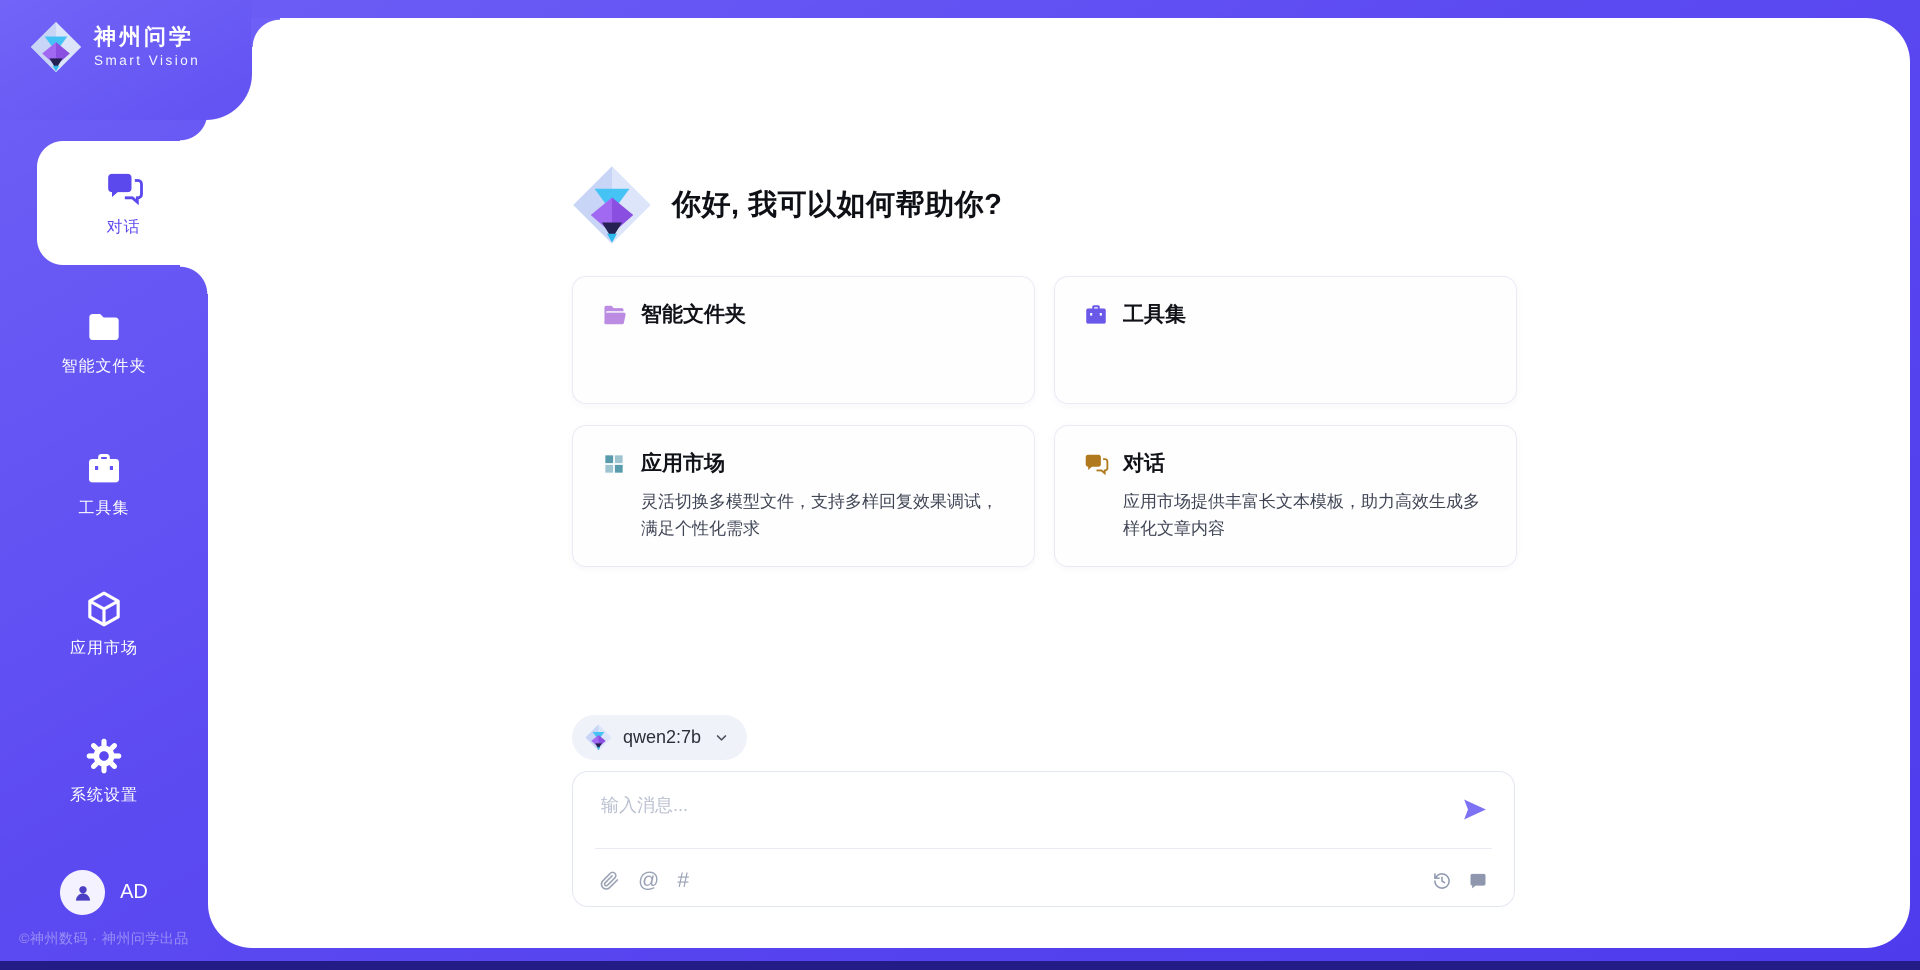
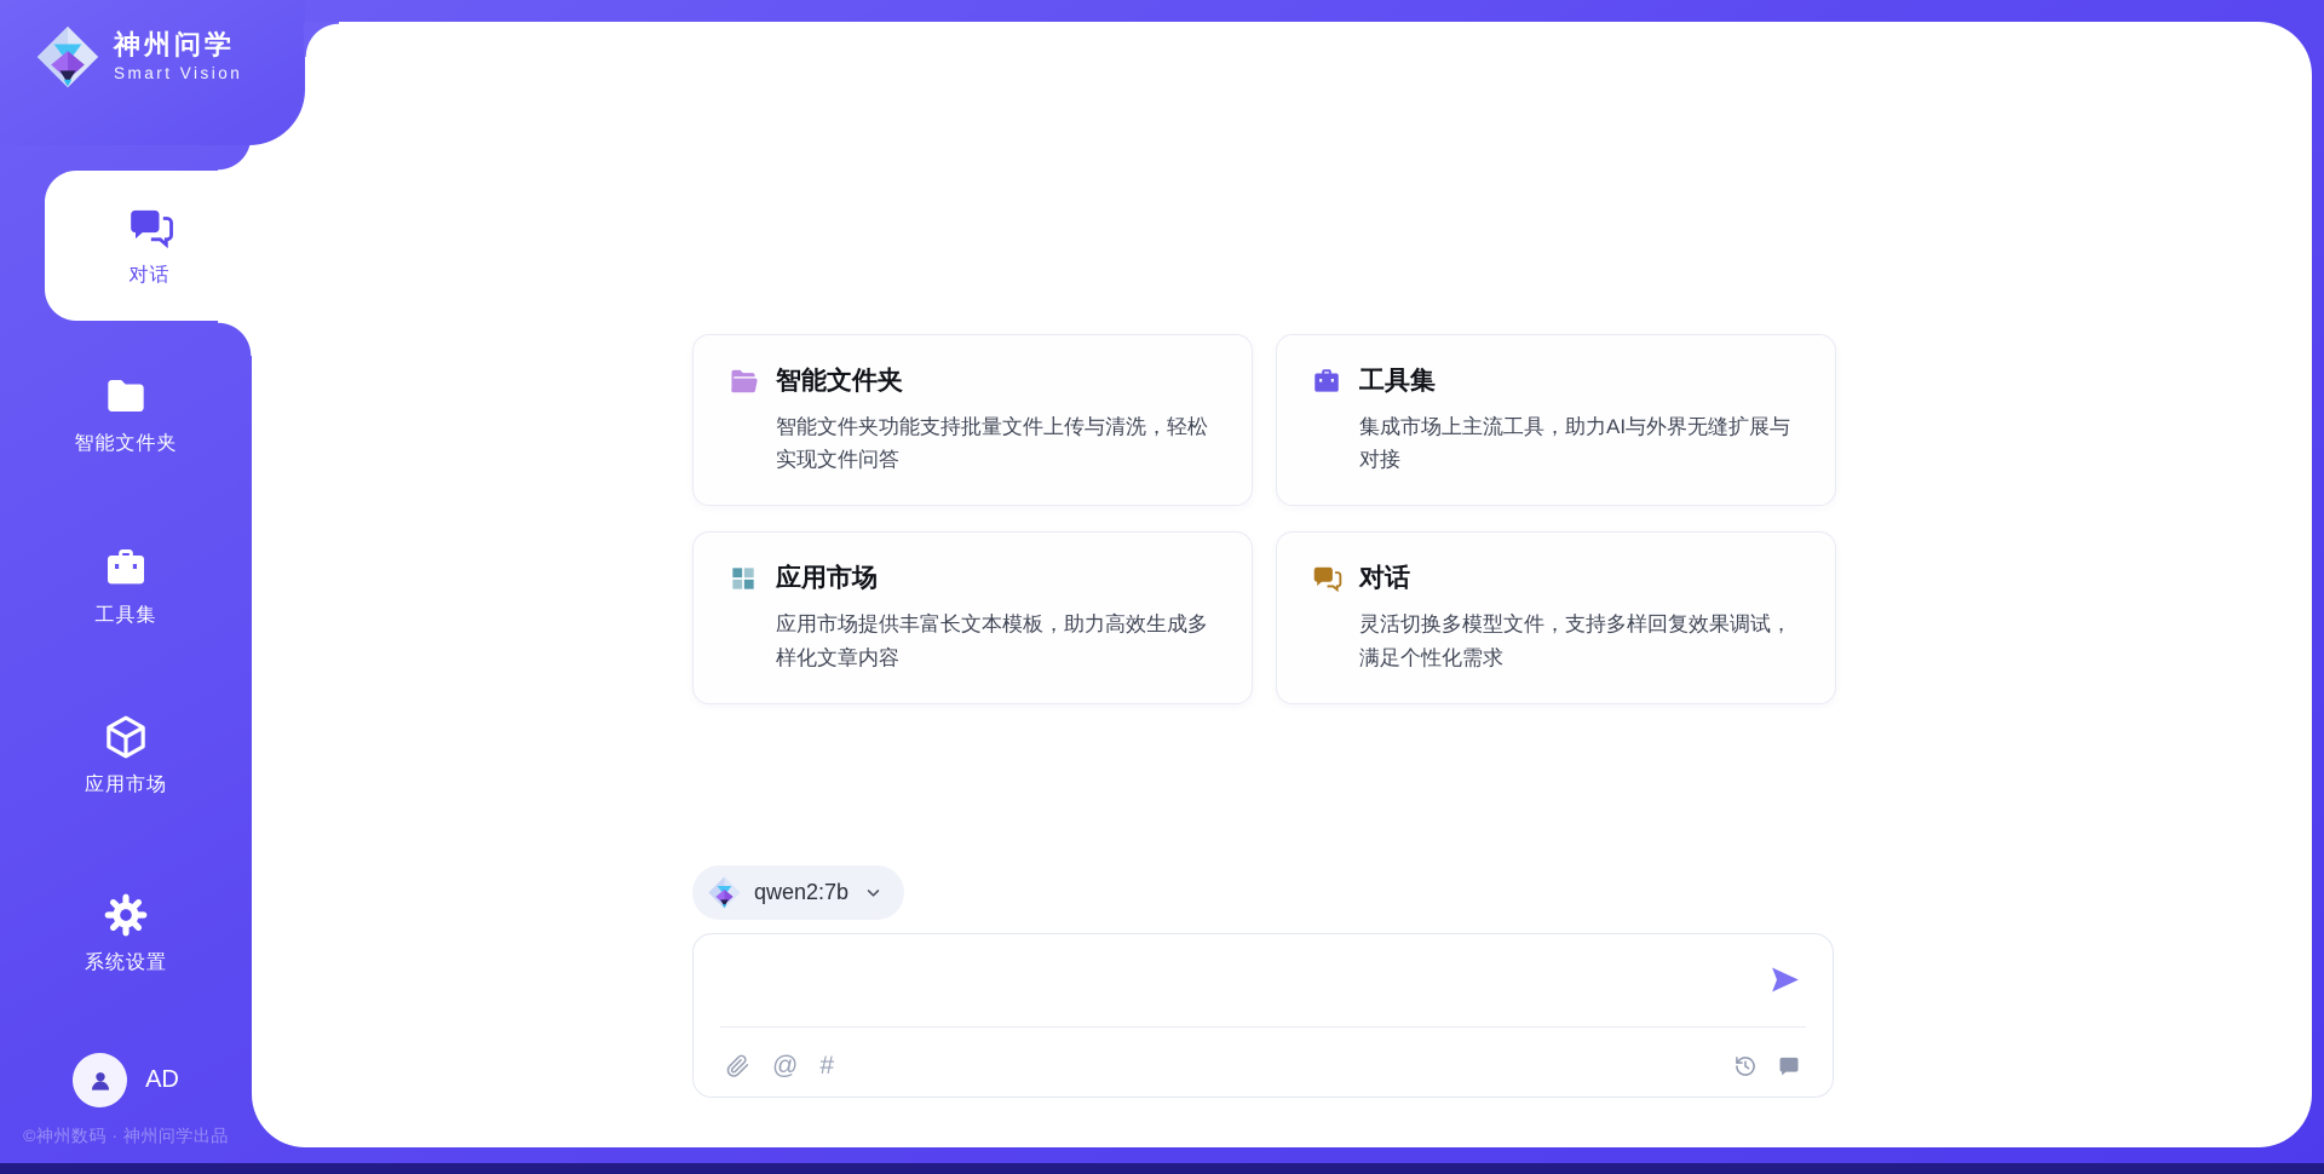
- 你好, 我可以如何帮助你?
  智能文件夹
+ 智能文件夹功能支持批量文件上传与清洗，轻松实现文件问答
  工具集
+ 集成市场上主流工具，助力AI与外界无缝扩展与对接
  应用市场
- 灵活切换多模型文件，支持多样回复效果调试，满足个性化需求
+ 应用市场提供丰富长文本模板，助力高效生成多样化文章内容
  对话
- 应用市场提供丰富长文本模板，助力高效生成多样化文章内容
+ 灵活切换多模型文件，支持多样回复效果调试，满足个性化需求
  qwen2:7b
- 输入消息...
  @
  #
  神州问学
  Smart Vision
  对话
  智能文件夹
  工具集
  应用市场
  系统设置
  AD
  ©神州数码 · 神州问学出品
